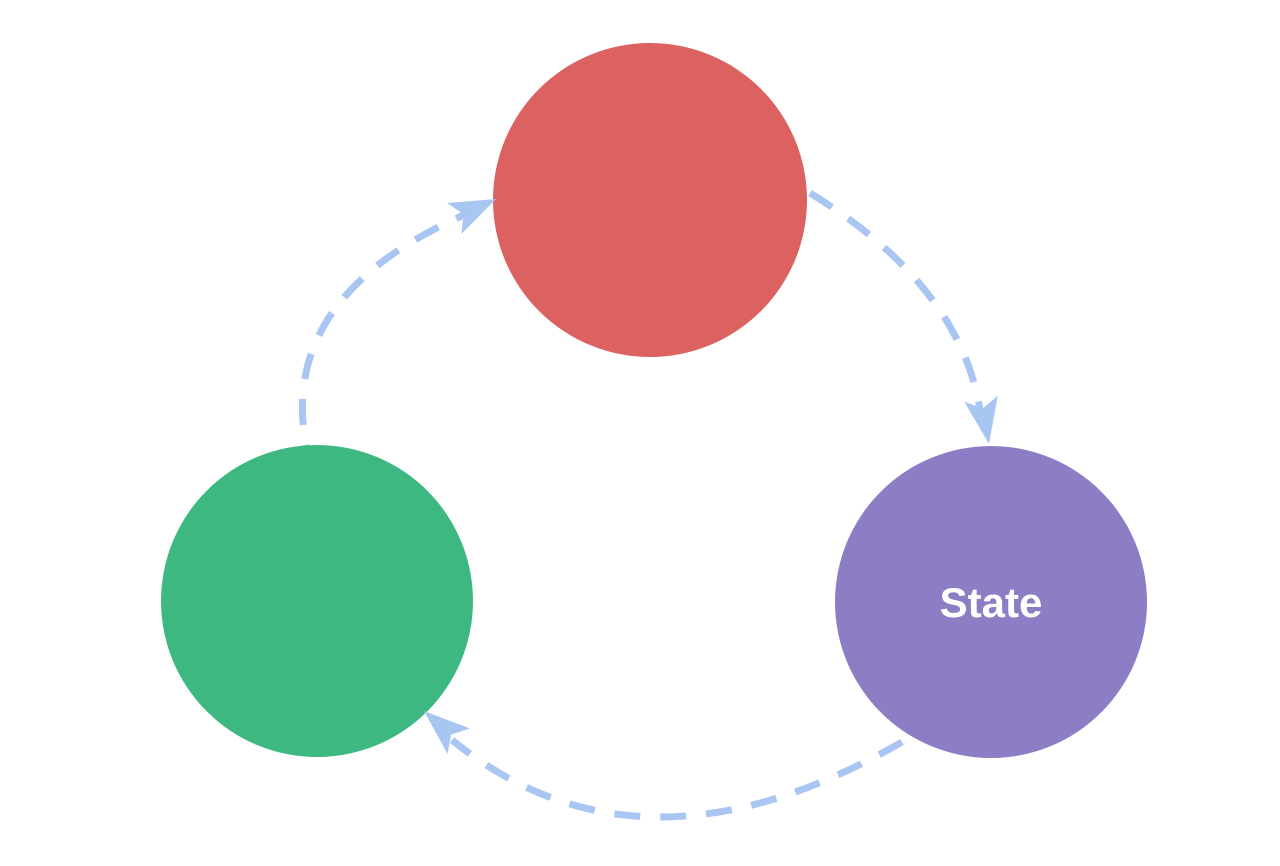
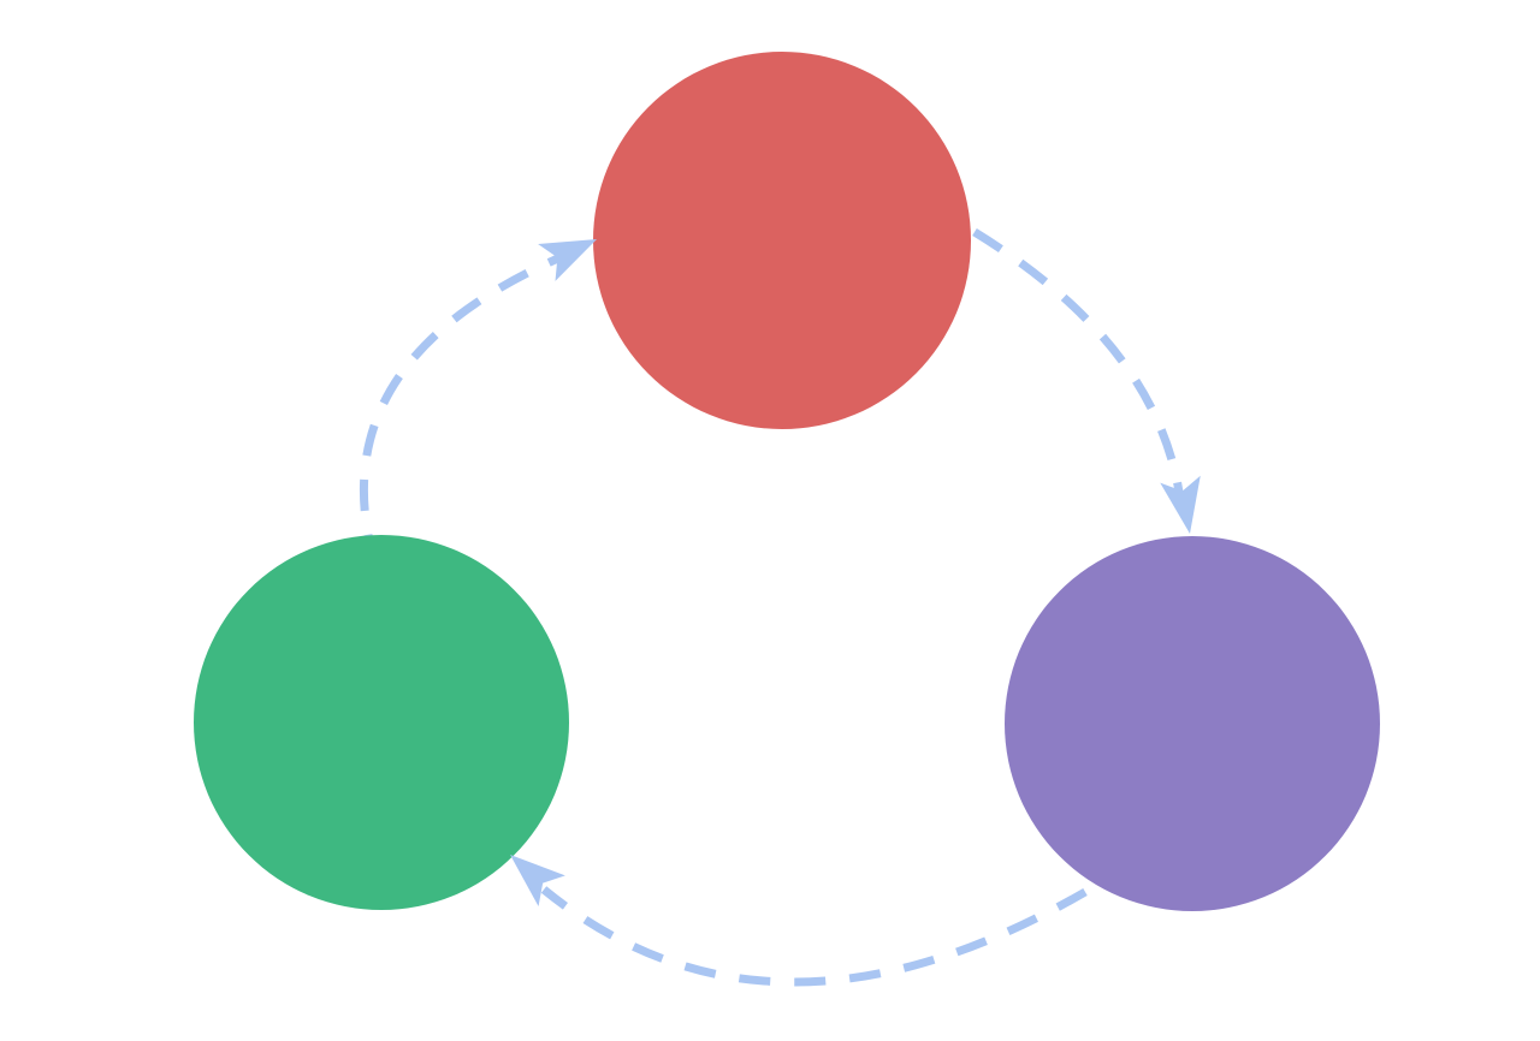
- State
